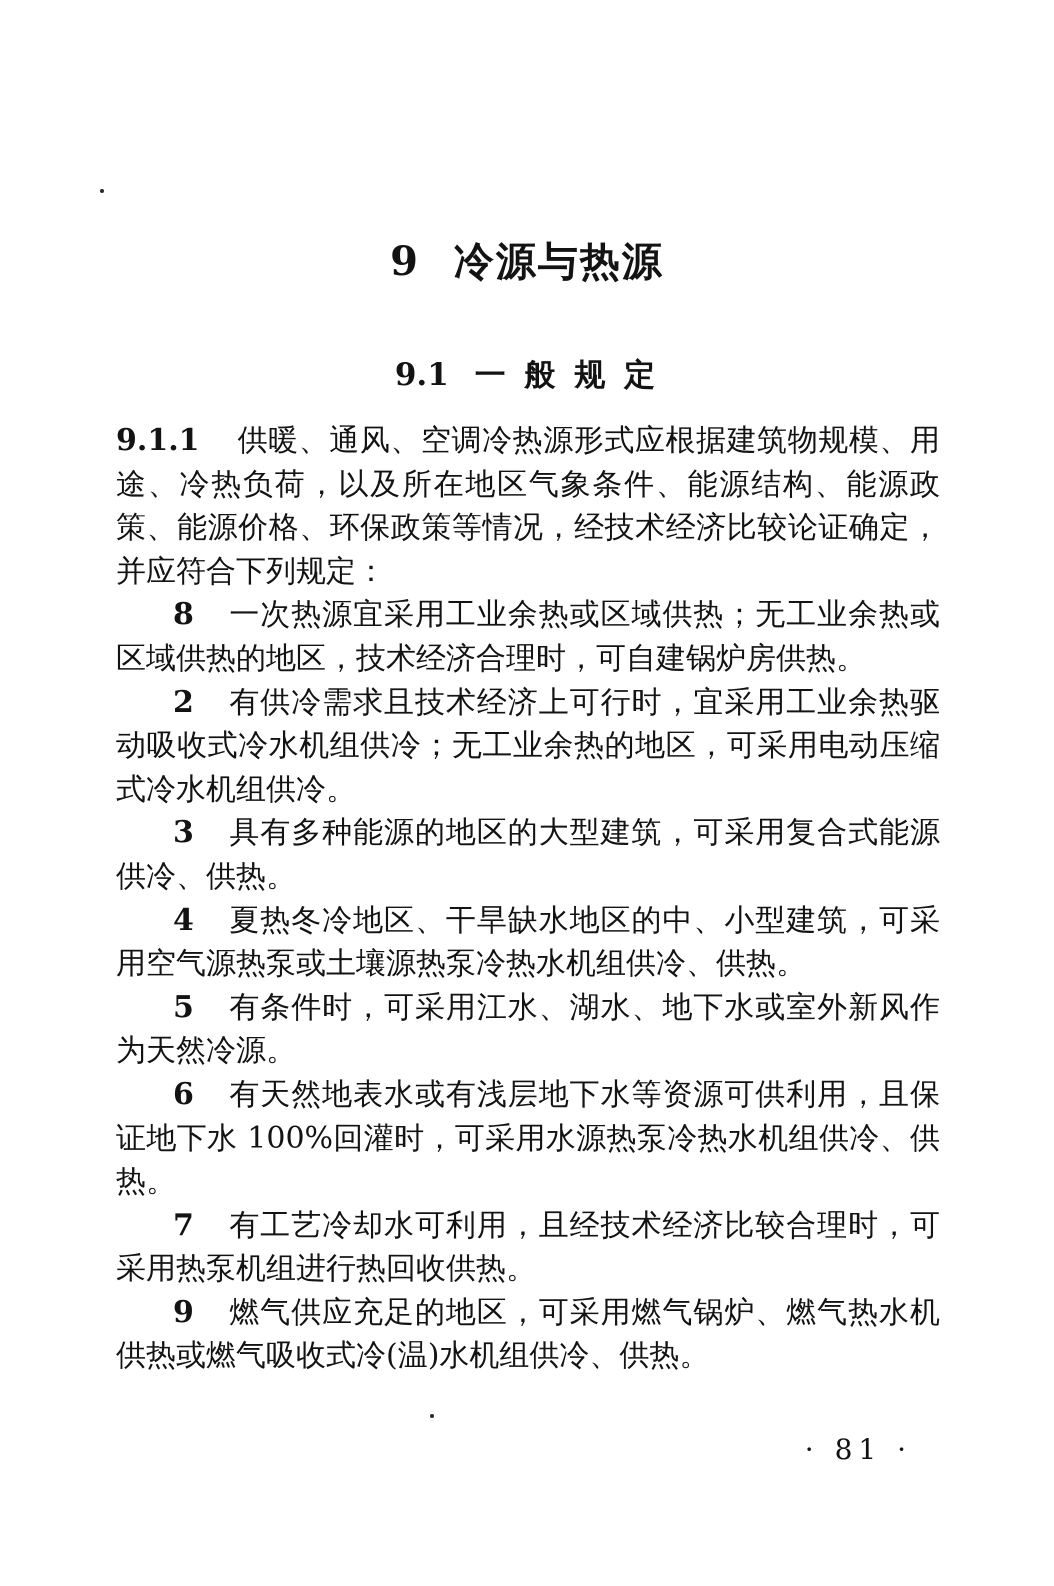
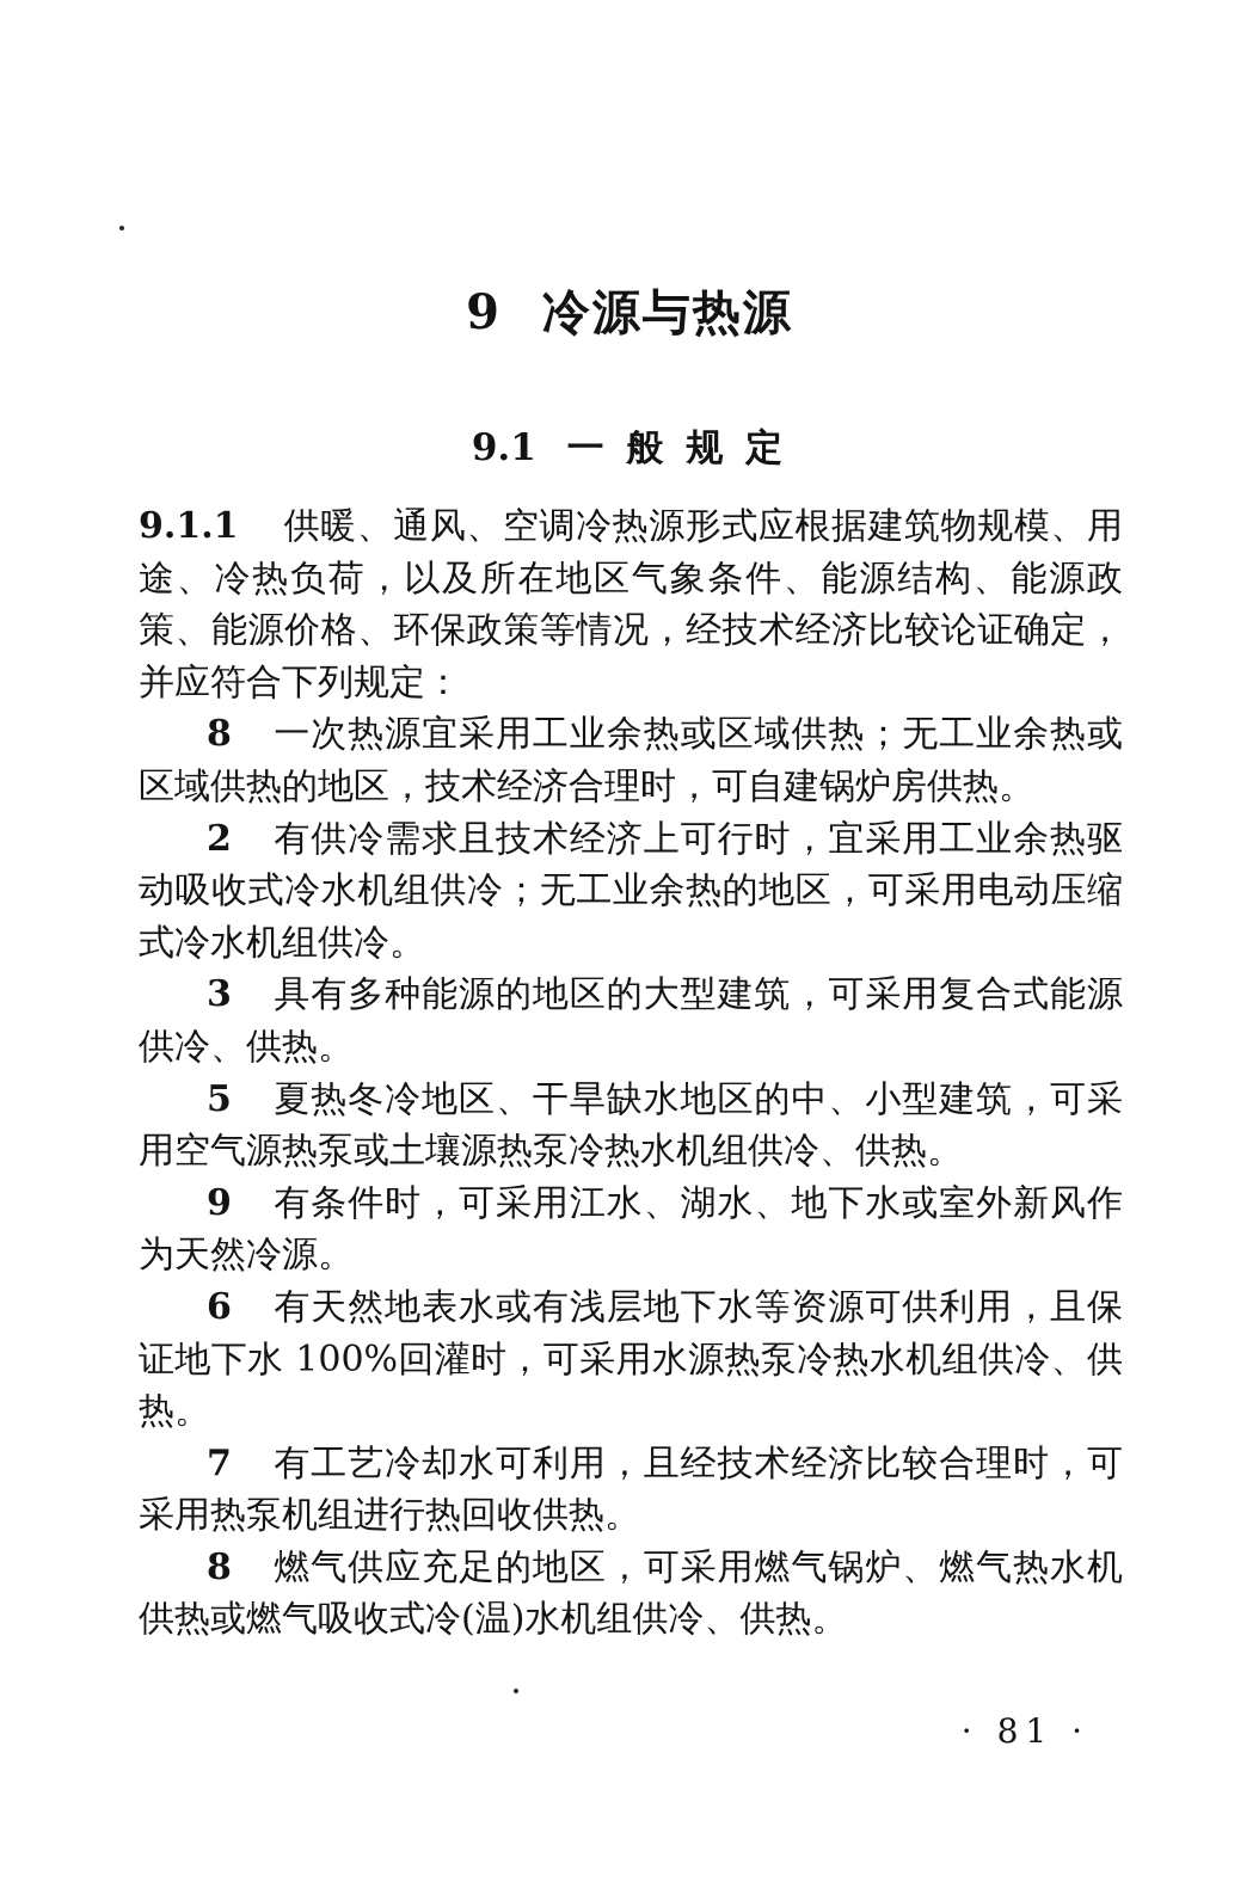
  9 冷源与热源
  9.1 一 般 规 定
  9.1.1 供暖、通风、空调冷热源形式应根据建筑物规模、用途、冷热负荷，以及所在地区气象条件、能源结构、能源政策、能源价格、环保政策等情况，经技术经济比较论证确定，并应符合下列规定：
  8 一次热源宜采用工业余热或区域供热；无工业余热或区域供热的地区，技术经济合理时，可自建锅炉房供热。
  2 有供冷需求且技术经济上可行时，宜采用工业余热驱动吸收式冷水机组供冷；无工业余热的地区，可采用电动压缩式冷水机组供冷。
  3 具有多种能源的地区的大型建筑，可采用复合式能源供冷、供热。
- 4 夏热冬冷地区、干旱缺水地区的中、小型建筑，可采用空气源热泵或土壤源热泵冷热水机组供冷、供热。
+ 5 夏热冬冷地区、干旱缺水地区的中、小型建筑，可采用空气源热泵或土壤源热泵冷热水机组供冷、供热。
- 5 有条件时，可采用江水、湖水、地下水或室外新风作为天然冷源。
+ 9 有条件时，可采用江水、湖水、地下水或室外新风作为天然冷源。
  6 有天然地表水或有浅层地下水等资源可供利用，且保证地下水 100%回灌时，可采用水源热泵冷热水机组供冷、供热。
  7 有工艺冷却水可利用，且经技术经济比较合理时，可采用热泵机组进行热回收供热。
- 9 燃气供应充足的地区，可采用燃气锅炉、燃气热水机供热或燃气吸收式冷(温)水机组供冷、供热。
+ 8 燃气供应充足的地区，可采用燃气锅炉、燃气热水机供热或燃气吸收式冷(温)水机组供冷、供热。
  · 81 ·
